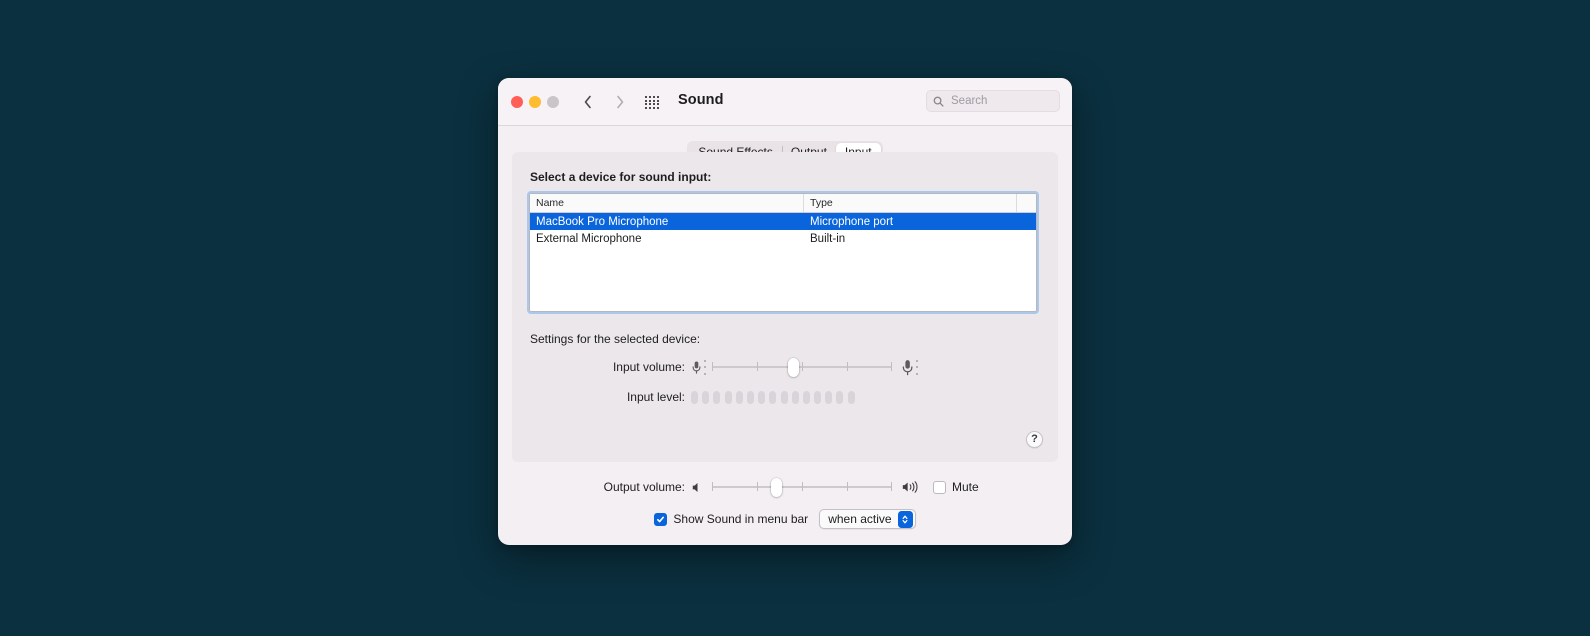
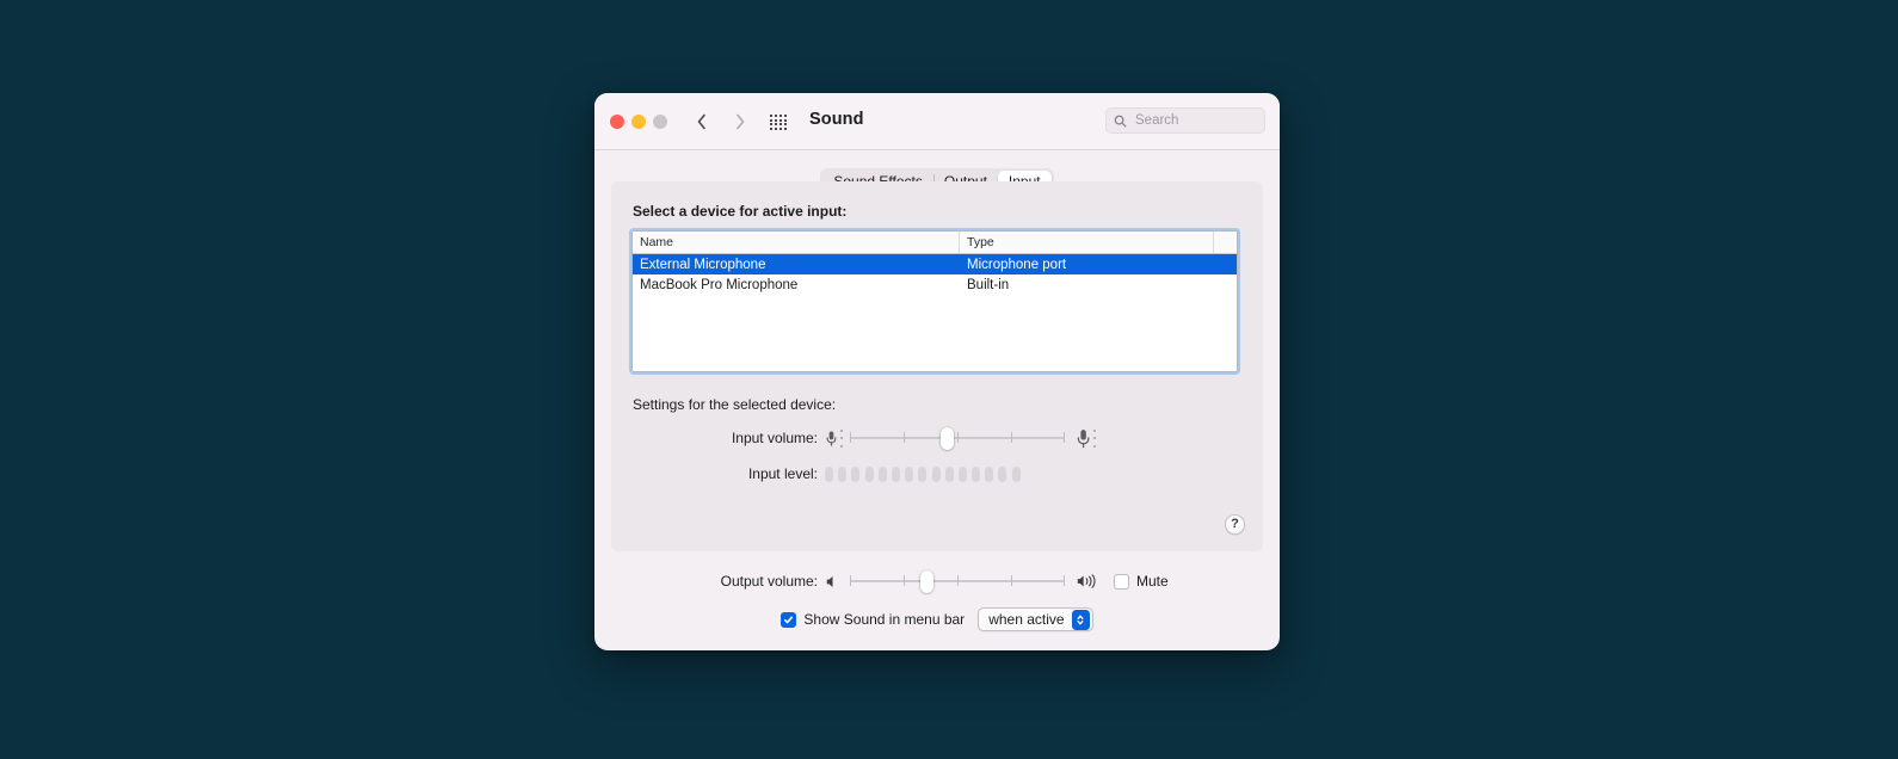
  Sound
  Search
- Select a device for sound input:
+ Select a device for active input:
  Name
  Type
- MacBook Pro Microphone
+ External Microphone
  Microphone port
- External Microphone
+ MacBook Pro Microphone
  Built-in
  Settings for the selected device:
  Input volume:
  Input level:
  ?
  Output volume:
  Mute
  Show Sound in menu bar
  when active
